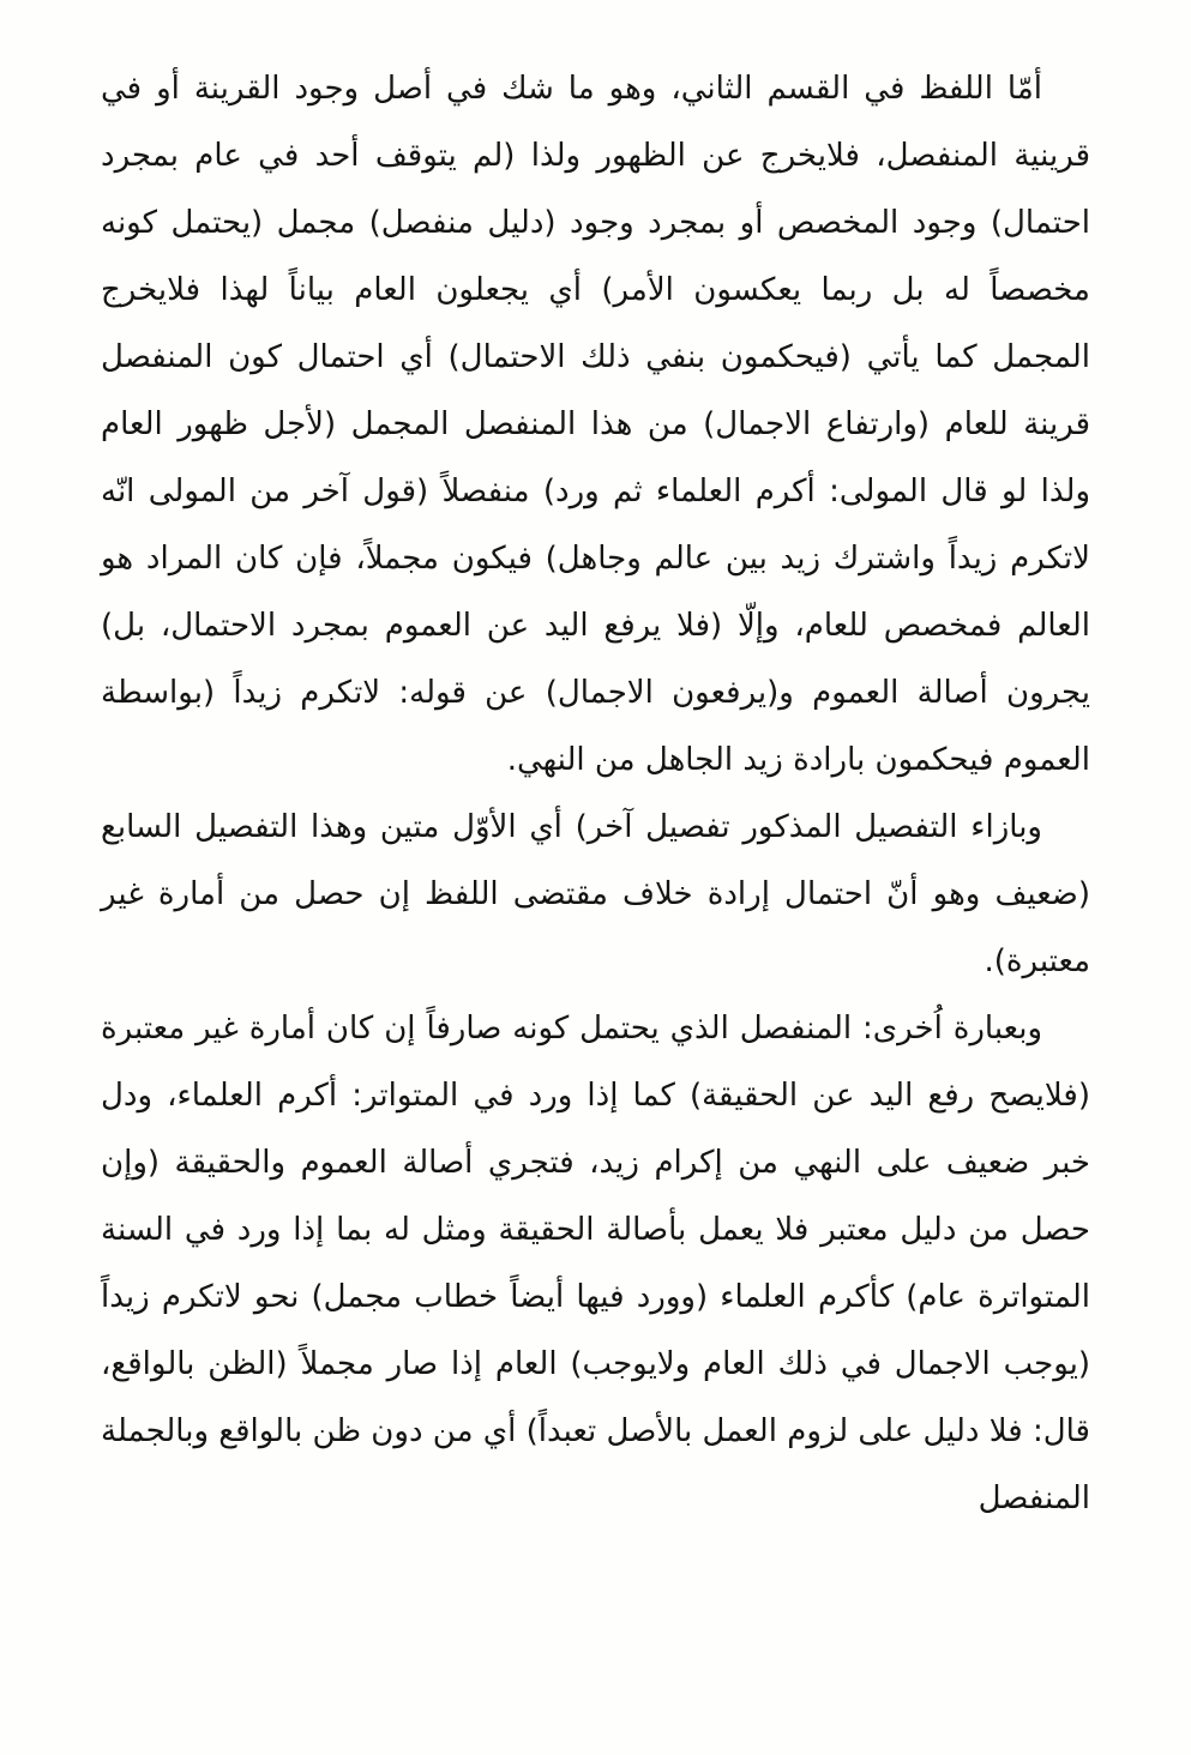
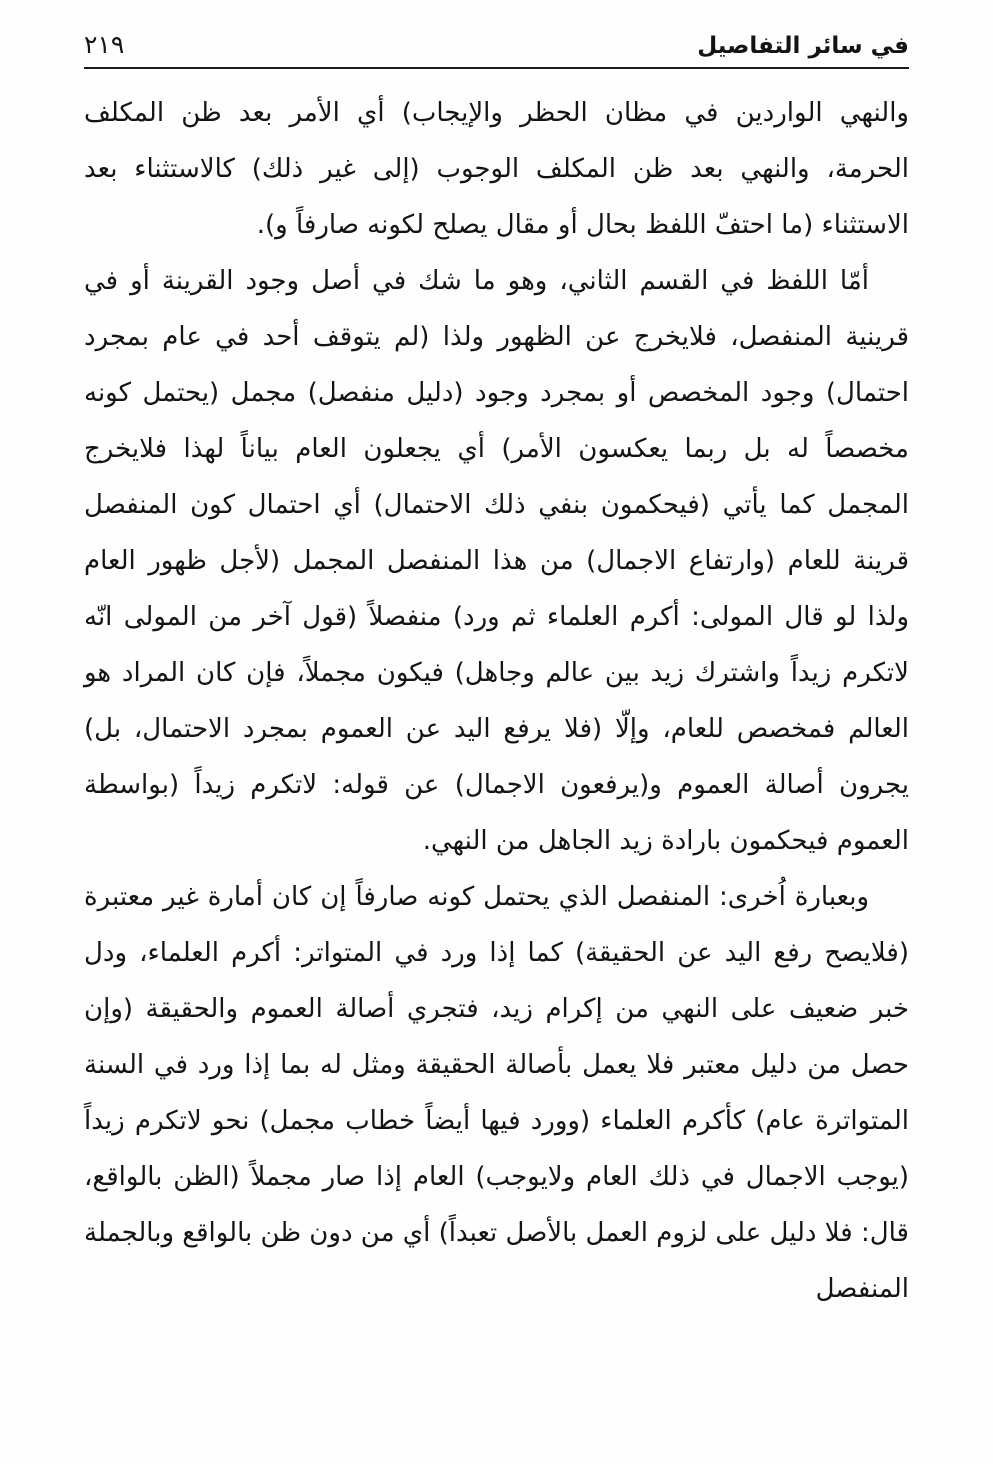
+ في سائر التفاصيل
+ ٢١٩
+ والنهي الواردين في مظان الحظر والإيجاب) أي الأمر بعد ظن المكلف الحرمة، والنهي بعد ظن المكلف الوجوب (إلى غير ذلك) كالاستثناء بعد الاستثناء (ما احتفّ اللفظ بحال أو مقال يصلح لكونه صارفاً و).
  أمّا اللفظ في القسم الثاني، وهو ما شك في أصل وجود القرينة أو في قرينية المنفصل، فلايخرج عن الظهور ولذا (لم يتوقف أحد في عام بمجرد احتمال) وجود المخصص أو بمجرد وجود (دليل منفصل) مجمل (يحتمل كونه مخصصاً له بل ربما يعكسون الأمر) أي يجعلون العام بياناً لهذا فلايخرج المجمل كما يأتي (فيحكمون بنفي ذلك الاحتمال) أي احتمال كون المنفصل قرينة للعام (وارتفاع الاجمال) من هذا المنفصل المجمل (لأجل ظهور العام ولذا لو قال المولى: أكرم العلماء ثم ورد) منفصلاً (قول آخر من المولى انّه لاتكرم زيداً واشترك زيد بين عالم وجاهل) فيكون مجملاً، فإن كان المراد هو العالم فمخصص للعام، وإلّا (فلا يرفع اليد عن العموم بمجرد الاحتمال، بل) يجرون أصالة العموم و(يرفعون الاجمال) عن قوله: لاتكرم زيداً (بواسطة العموم فيحكمون بارادة زيد الجاهل من النهي.
- وبازاء التفصيل المذكور تفصيل آخر) أي الأوّل متين وهذا التفصيل السابع (ضعيف وهو أنّ احتمال إرادة خلاف مقتضى اللفظ إن حصل من أمارة غير معتبرة).
  وبعبارة اُخرى: المنفصل الذي يحتمل كونه صارفاً إن كان أمارة غير معتبرة (فلايصح رفع اليد عن الحقيقة) كما إذا ورد في المتواتر: أكرم العلماء، ودل خبر ضعيف على النهي من إكرام زيد، فتجري أصالة العموم والحقيقة (وإن حصل من دليل معتبر فلا يعمل بأصالة الحقيقة ومثل له بما إذا ورد في السنة المتواترة عام) كأكرم العلماء (وورد فيها أيضاً خطاب مجمل) نحو لاتكرم زيداً (يوجب الاجمال في ذلك العام ولايوجب) العام إذا صار مجملاً (الظن بالواقع، قال: فلا دليل على لزوم العمل بالأصل تعبداً) أي من دون ظن بالواقع وبالجملة المنفصل
